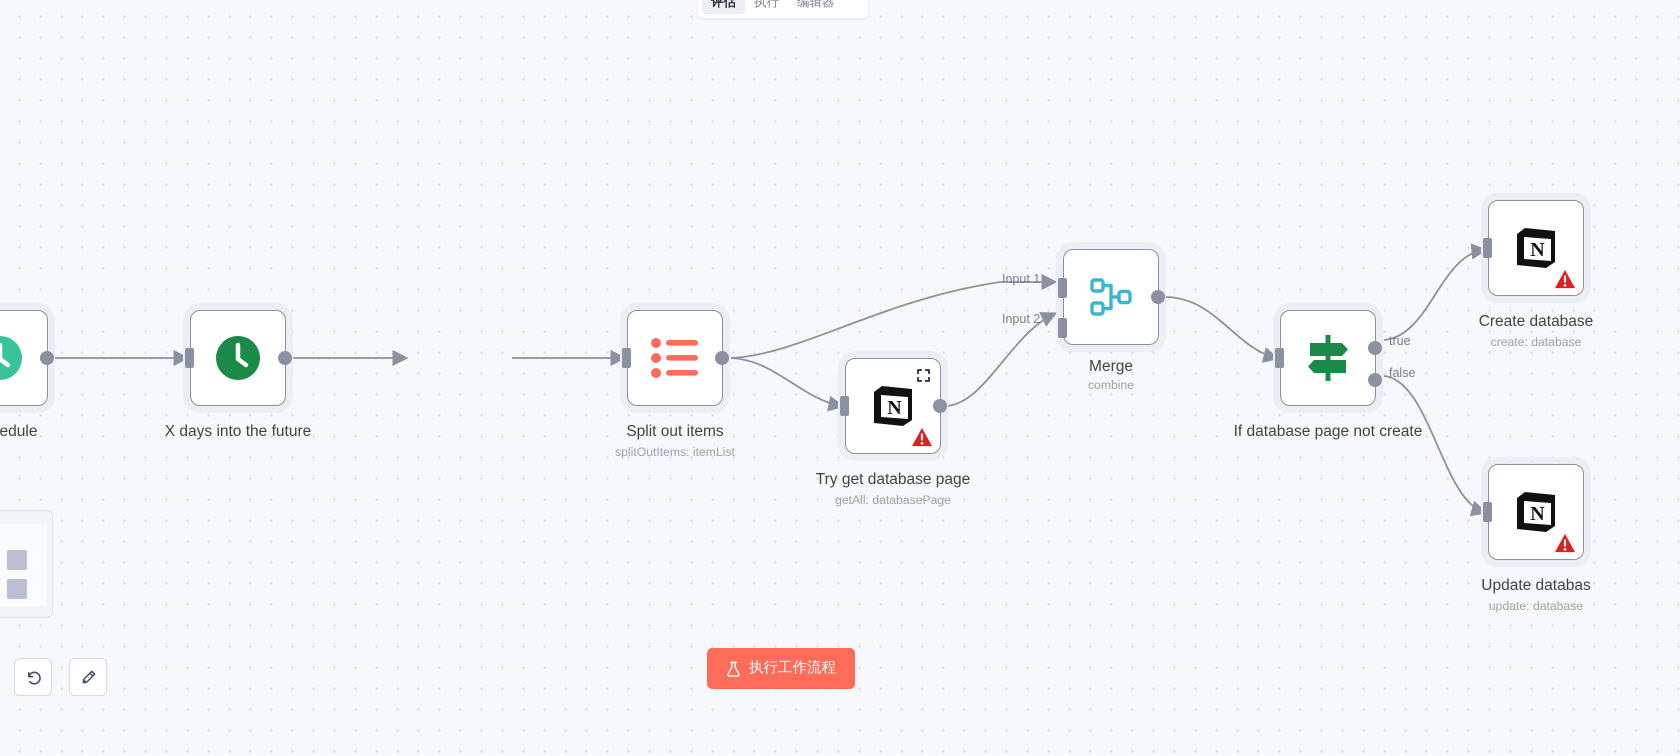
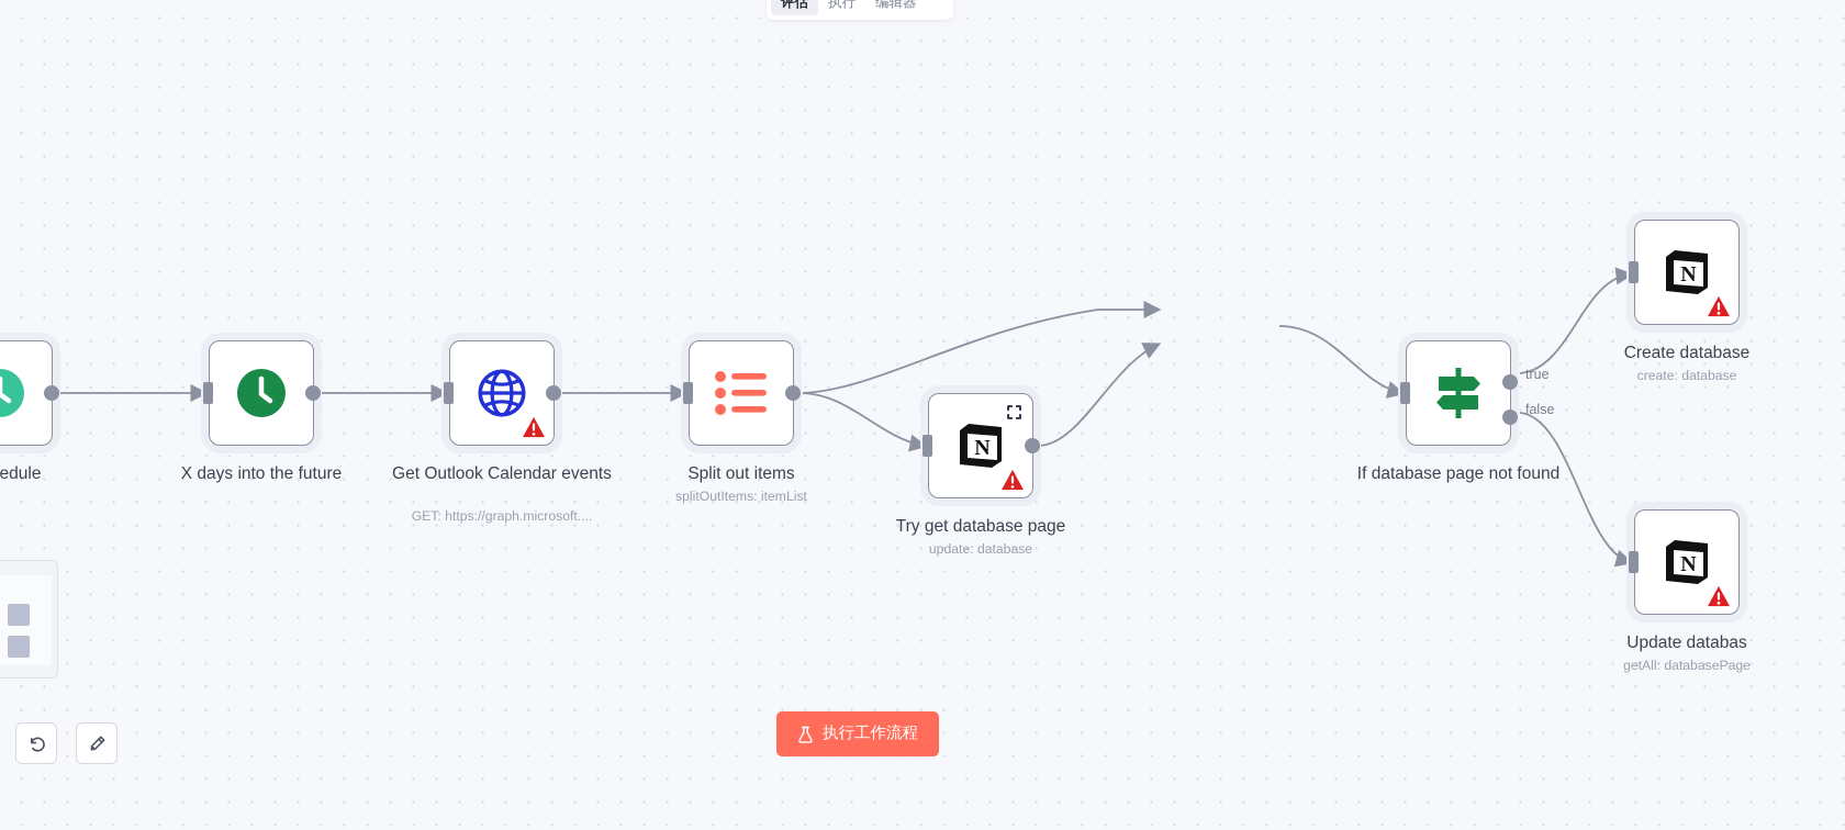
  评估
  执行
  编辑器
  X days into the future
+ Get Outlook Calendar events
+ GET: https://graph.microsoft....
  Split out items
  splitOutItems: itemList
  N
  Try get database page
- getAll: databasePage
+ update: database
- Input 1
- Input 2
- Merge
- combine
  true
  false
- If database page not create
+ If database page not found
  N
  Create database
  create: database
  N
  Update databas
- update: database
+ getAll: databasePage
  执行工作流程
